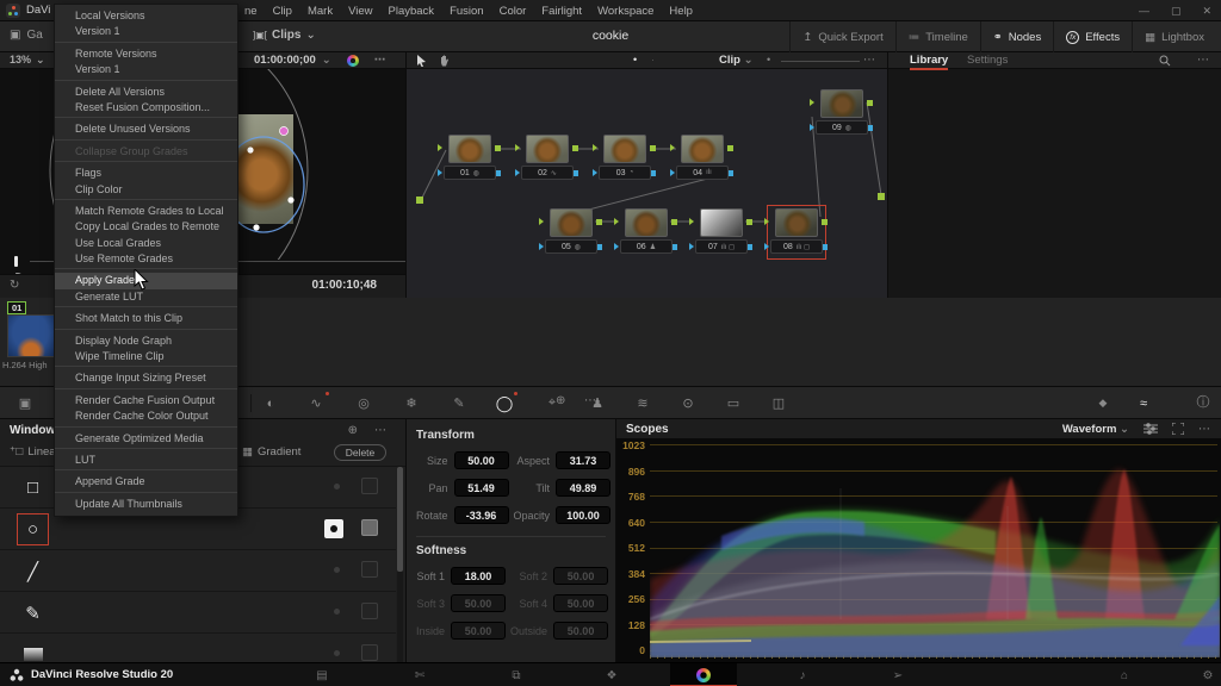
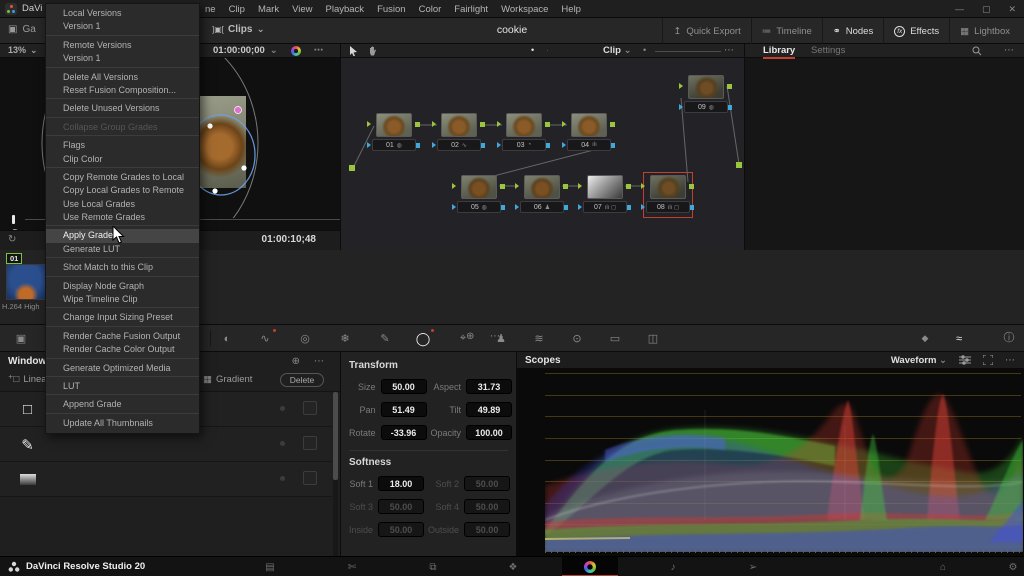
  DaVi
  ne
  Clip
  Mark
  View
  Playback
  Fusion
  Color
  Fairlight
  Workspace
  Help
  —
  ▢
  ✕
  ▣
  Ga
  ]▣[
  Clips
  ⌄
  cookie
  ↥
  Quick Export
  ≔
  Timeline
  ⚭
  Nodes
  Effects
  ▦
  Lightbox
  13%
  ⌄
  01:00:00;00
  ⌄
  ⋯
  •
  ·
  Clip ⌄
  •
  ⋯
  Library
  Settings
  ⋯
  ↻
  01:00:10;48
  01
  H.264 High
  ▣
  ◐
  ∿
  ◎
  ❄
  ✎
  ◯
  ⌖
  ♟
  ≋
  ⊙
  ▭
  ◫
  ◆
  ≈
  ⓘ
  ⊕
  ⋯
  Window
  ⊕
  ⋯
  ⁺□
  Linea
  ▦
  Gradient
  Delete
  □
- ○
- ╱
  ✎
  Transform
  Size
  50.00
  Aspect
  31.73
  Pan
  51.49
  Tilt
  49.89
  Rotate
  -33.96
  Opacity
  100.00
  Softness
  Soft 1
  18.00
  Soft 2
  50.00
  Soft 3
  50.00
  Soft 4
  50.00
  Inside
  50.00
  Outside
  50.00
  Scopes
  Waveform ⌄
  ⋯
- 1023
- 896
- 768
- 640
- 512
- 384
- 256
- 128
- 0
  DaVinci Resolve Studio 20
  ▤
  ✄
  ⧉
  ❖
  ♪
  ➢
  ⌂
  ⚙
  Local Versions
  Version 1
  Remote Versions
  Version 1
  Delete All Versions
  Reset Fusion Composition...
  Delete Unused Versions
  Collapse Group Grades
  Flags
  Clip Color
- Match Remote Grades to Local
+ Copy Remote Grades to Local
  Copy Local Grades to Remote
  Use Local Grades
  Use Remote Grades
  Apply Grade
  Generate LUT
  Shot Match to this Clip
  Display Node Graph
  Wipe Timeline Clip
  Change Input Sizing Preset
  Render Cache Fusion Output
  Render Cache Color Output
  Generate Optimized Media
  LUT
  Append Grade
  Update All Thumbnails
